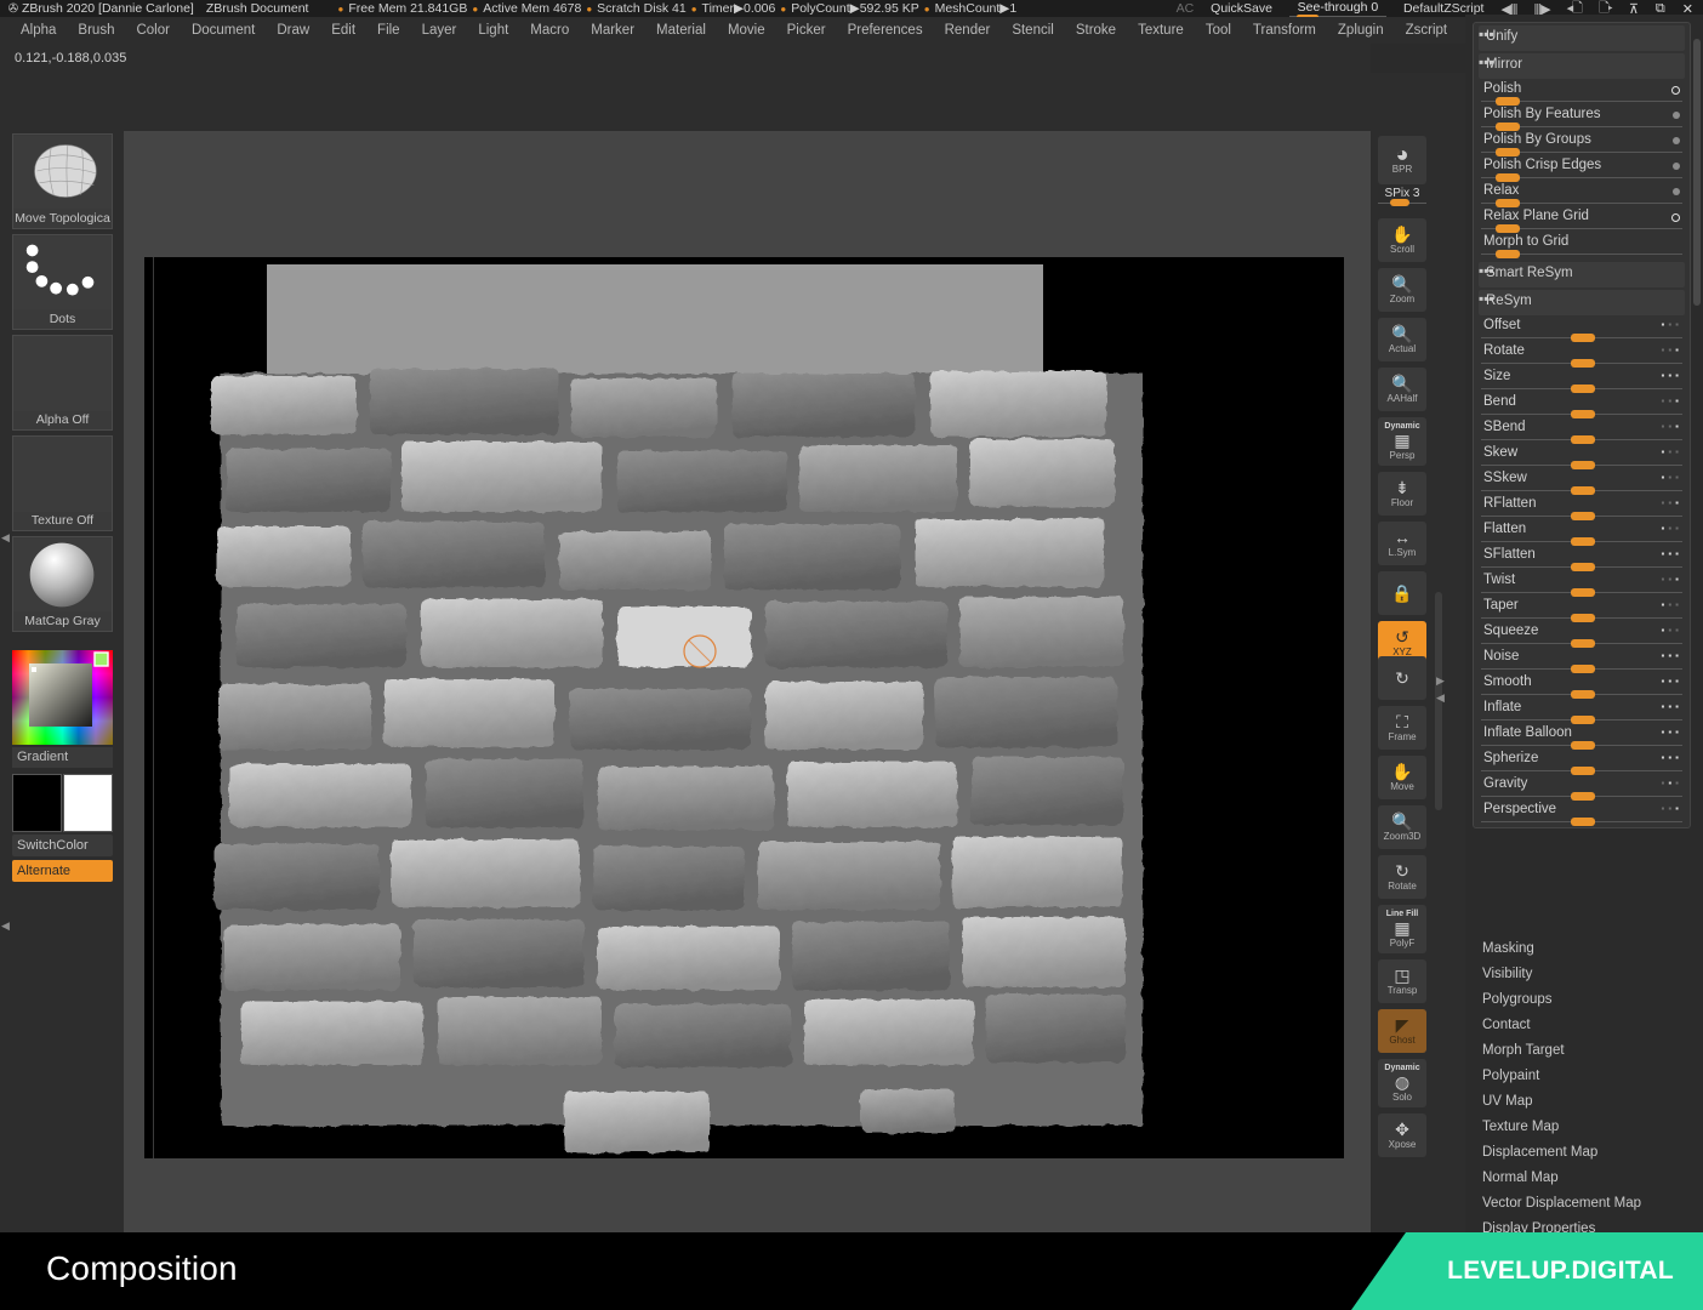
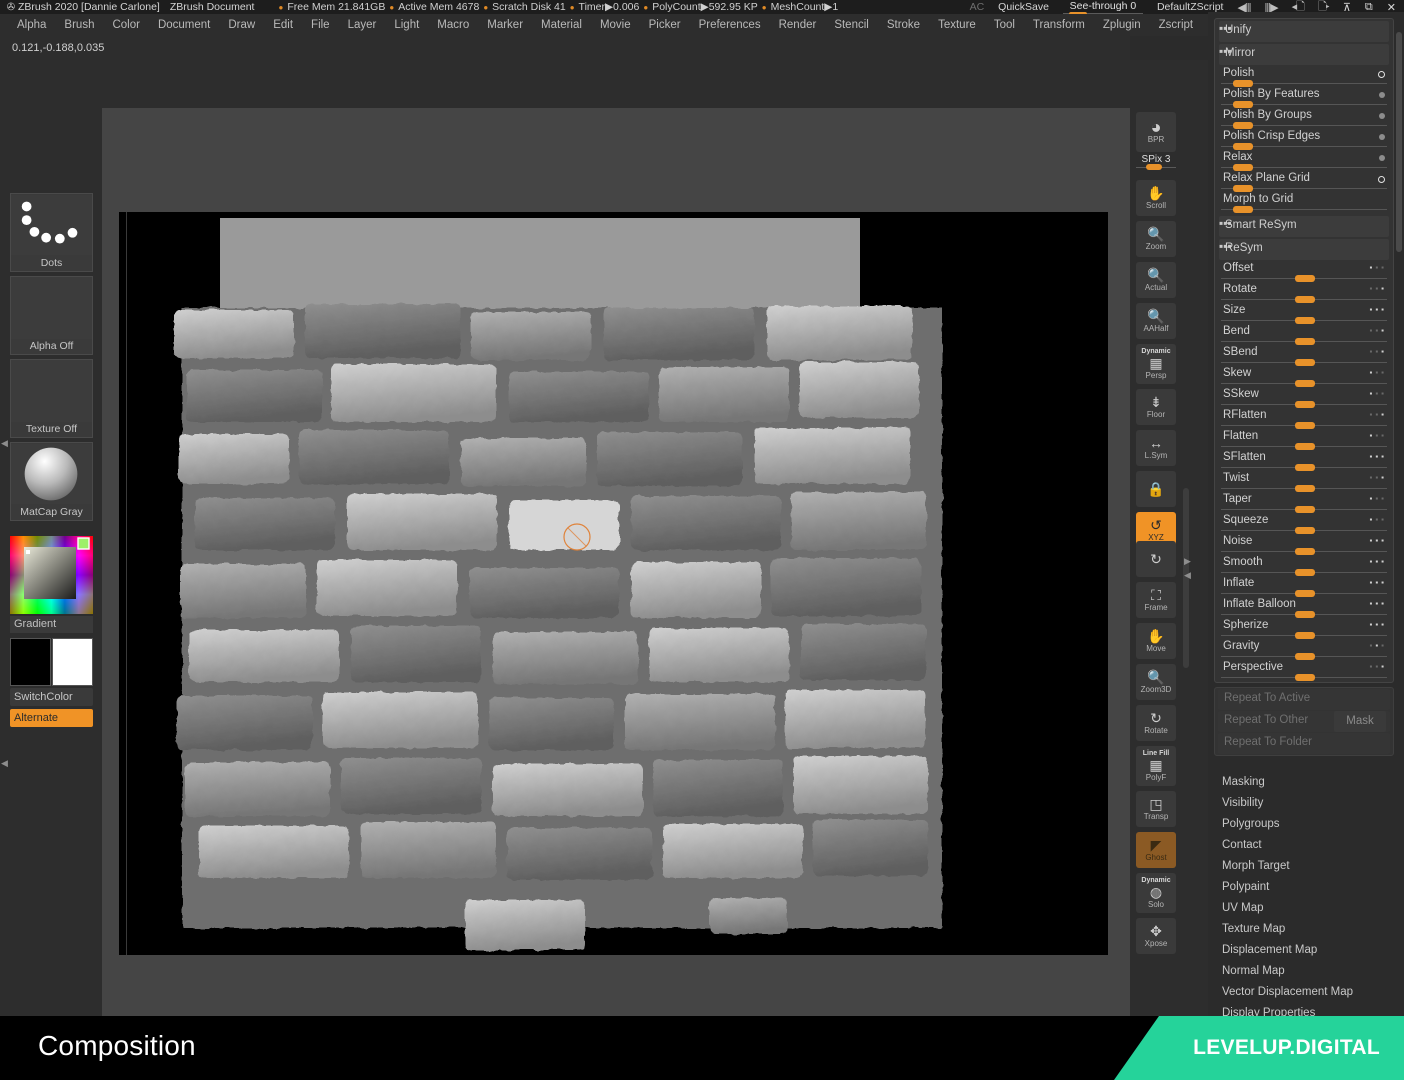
  ✇
  ZBrush 2020 [Dannie Carlone]
  ZBrush Document
  ●
  Free Mem 21.841GB
  ●
  Active Mem 4678
  ●
  Scratch Disk 41
  ●
  Timer▶0.006
  ●
  PolyCount▶592.95 KP
  ●
  MeshCount▶1
  AC
  QuickSave
  See-through 0
  DefaultZScript
  ◀|||
  |||▶
  ◂🗋
  🗋▸
  ⊼
  ⧉
  ✕
  Alpha
  Brush
  Color
  Document
  Draw
  Edit
  File
  Layer
  Light
  Macro
  Marker
  Material
  Movie
  Picker
  Preferences
  Render
  Stencil
  Stroke
  Texture
  Tool
  Transform
  Zplugin
  Zscript
  0.121,-0.188,0.035
- Move Topologica
  Dots
  Alpha Off
  Texture Off
  MatCap Gray
  Gradient
  SwitchColor
  Alternate
  ◀
  ◀
  ◕
  BPR
  SPix 3
  ✋
  Scroll
  🔍
  Zoom
  🔍
  Actual
  🔍
  AAHalf
  ▦
  Persp
  ⇟
  Floor
  ↔
  L.Sym
  🔒
  ↺
  XYZ
  ↻
  ⛶
  Frame
  ✋
  Move
  🔍
  Zoom3D
  ↻
  Rotate
  ▦
  PolyF
  ◳
  Transp
  ◤
  Ghost
  ◍
  Solo
  ✥
  Xpose
  ▶
  ◀
  Unify
  ▪▪▪
  Mirror
  ▪▪▪
  Polish
  Polish By Features
  Polish By Groups
  Polish Crisp Edges
  Relax
  Relax Plane Grid
  Morph to Grid
  Smart ReSym
  ▪▪▪
  ReSym
  ▪▪▪
  Offset
  ▪▪▪
  Rotate
  ▪▪▪
  Size
  ▪▪▪
  Bend
  ▪▪▪
  SBend
  ▪▪▪
  Skew
  ▪▪▪
  SSkew
  ▪▪▪
  RFlatten
  ▪▪▪
  Flatten
  ▪▪▪
  SFlatten
  ▪▪▪
  Twist
  ▪▪▪
  Taper
  ▪▪▪
  Squeeze
  ▪▪▪
  Noise
  ▪▪▪
  Smooth
  ▪▪▪
  Inflate
  ▪▪▪
  Inflate Balloon
  ▪▪▪
  Spherize
  ▪▪▪
  Gravity
  ▪▪▪
  Perspective
  ▪▪▪
+ Repeat To Active
+ Repeat To Other
+ Mask
+ Repeat To Folder
  Masking
  Visibility
  Polygroups
  Contact
  Morph Target
  Polypaint
  UV Map
  Texture Map
  Displacement Map
  Normal Map
  Vector Displacement Map
  Display Properties
  Composition
  LEVELUP.DIGITAL
